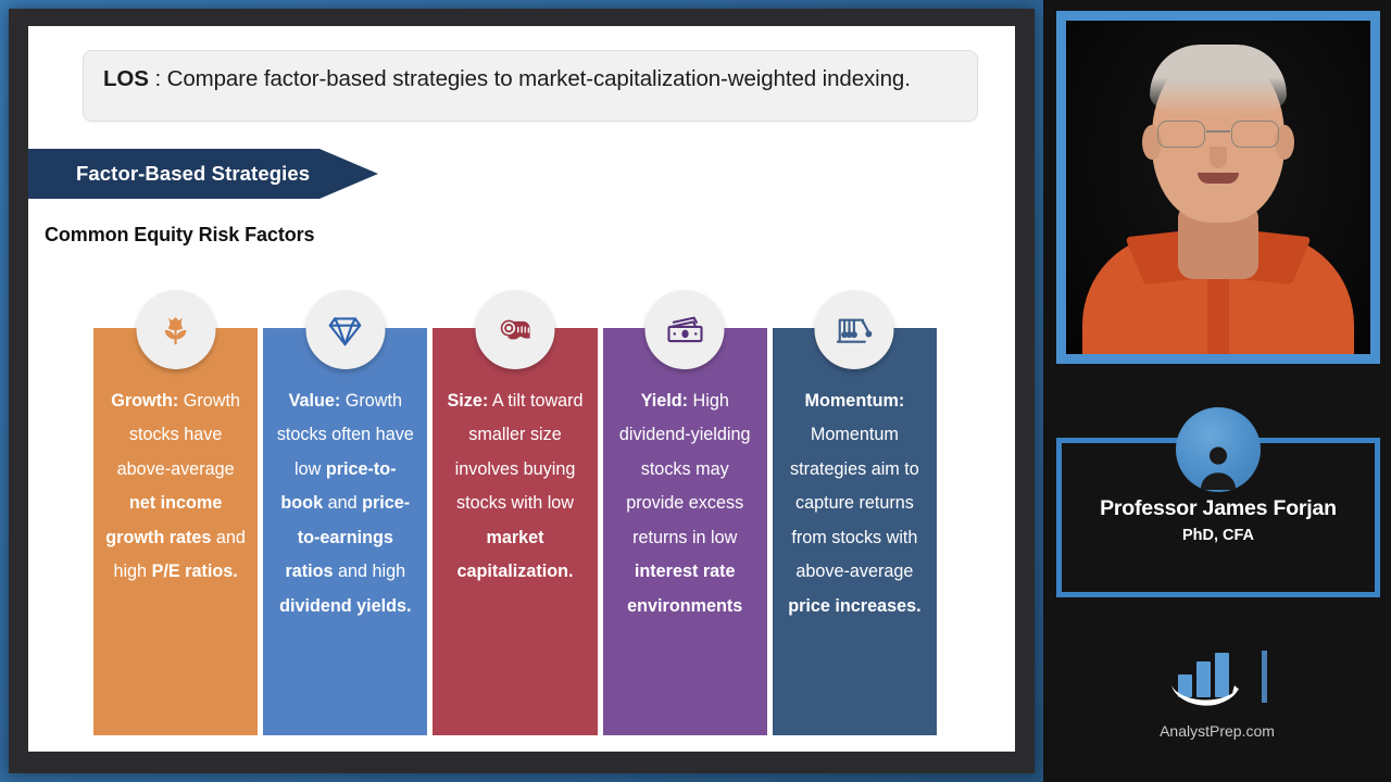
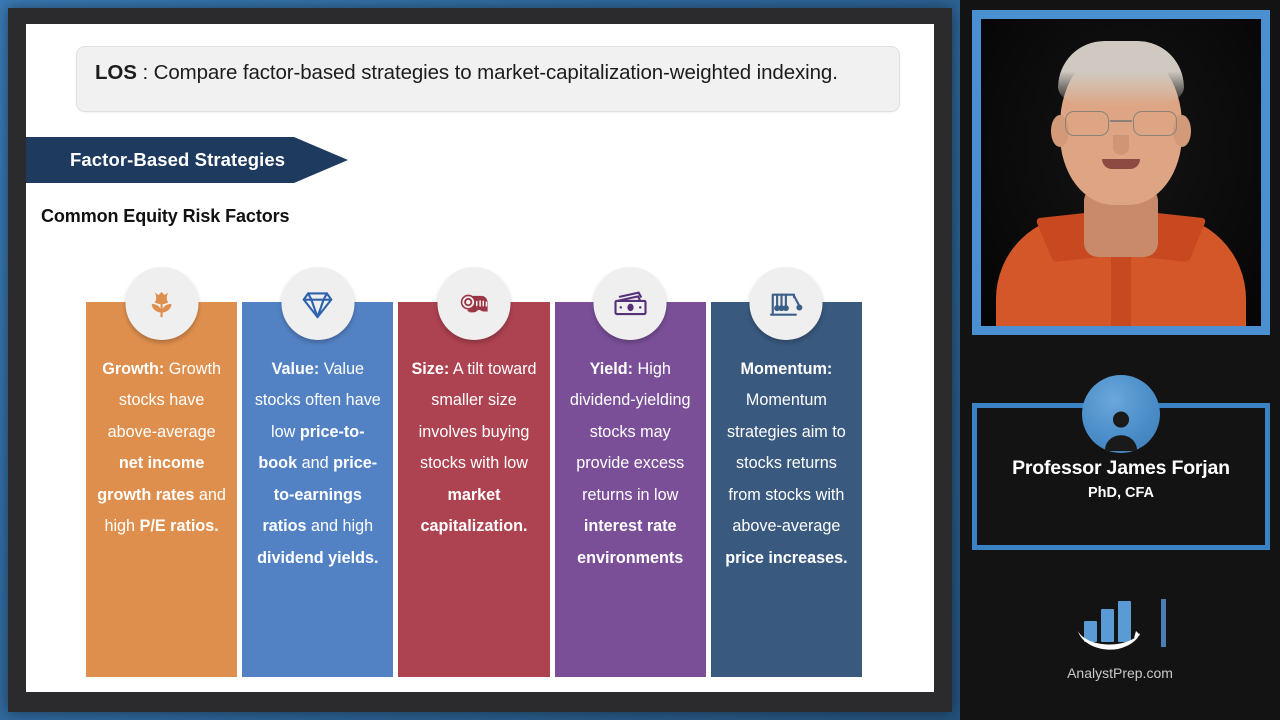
  LOS : Compare factor-based strategies to market-capitalization-weighted indexing.
  Factor-Based Strategies
  Common Equity Risk Factors
  Growth: Growth stocks have above-average net income growth rates and high P/E ratios.
- Value: Growth stocks often have low price-to-book and price-to-earnings ratios and high dividend yields.
+ Value: Value stocks often have low price-to-book and price-to-earnings ratios and high dividend yields.
  Size: A tilt toward smaller size involves buying stocks with low market capitalization.
  Yield: High dividend-yielding stocks may provide excess returns in low interest rate environments
- Momentum: Momentum strategies aim to capture returns from stocks with above-average price increases.
+ Momentum: Momentum strategies aim to stocks returns from stocks with above-average price increases.
  Professor James Forjan
  PhD, CFA
  AnalystPrep.com
